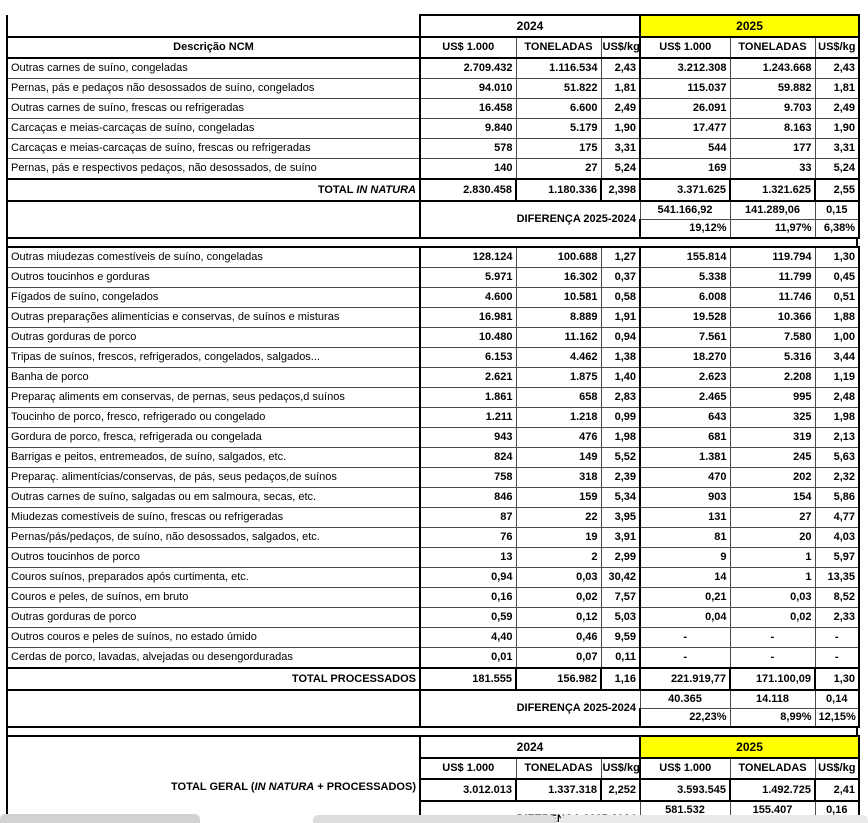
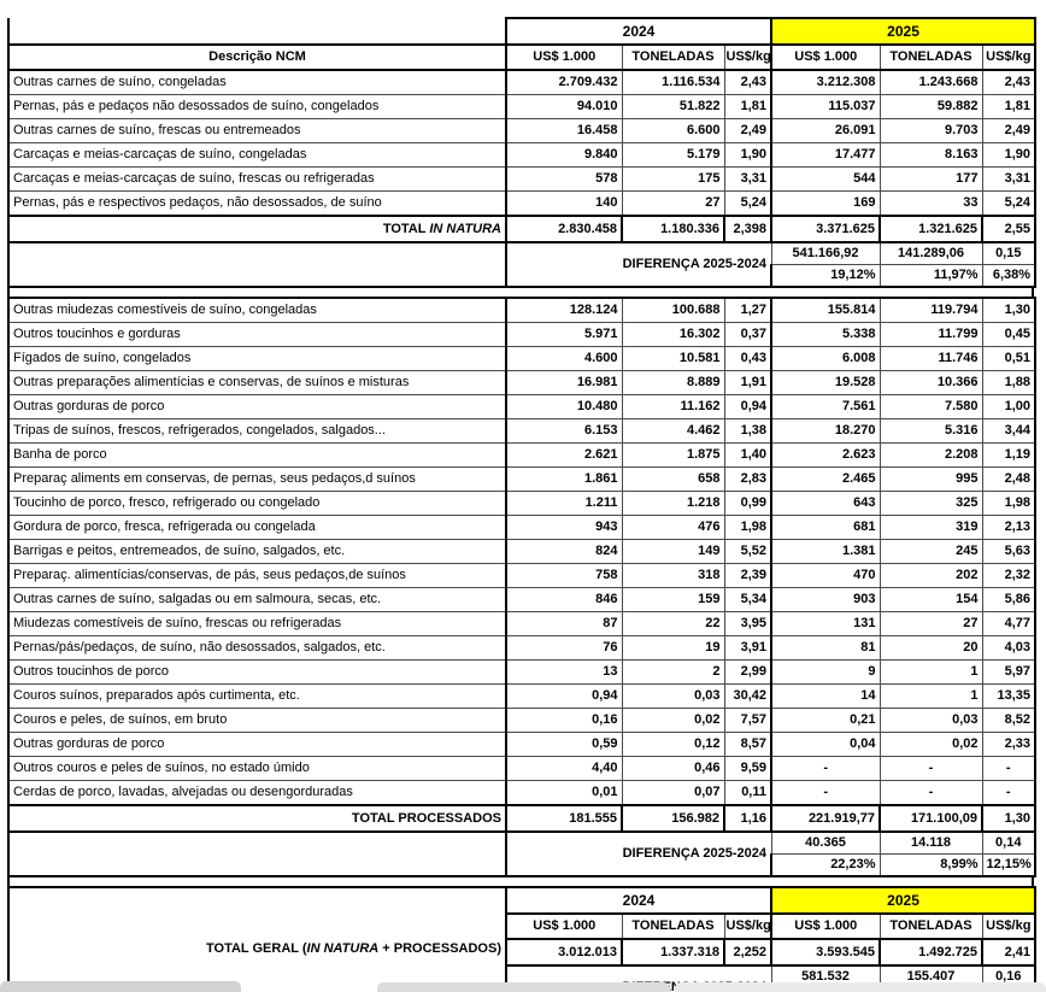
  	2024	2025
  Descrição NCM	US$ 1.000	TONELADAS	US$/kg	US$ 1.000	TONELADAS	US$/kg
  Outras carnes de suíno, congeladas	2.709.432	1.116.534	2,43	3.212.308	1.243.668	2,43
  Pernas, pás e pedaços não desossados de suíno, congelados	94.010	51.822	1,81	115.037	59.882	1,81
- Outras carnes de suíno, frescas ou refrigeradas	16.458	6.600	2,49	26.091	9.703	2,49
+ Outras carnes de suíno, frescas ou entremeados	16.458	6.600	2,49	26.091	9.703	2,49
  Carcaças e meias-carcaças de suíno, congeladas	9.840	5.179	1,90	17.477	8.163	1,90
  Carcaças e meias-carcaças de suíno, frescas ou refrigeradas	578	175	3,31	544	177	3,31
  Pernas, pás e respectivos pedaços, não desossados, de suíno	140	27	5,24	169	33	5,24
  TOTAL IN NATURA	2.830.458	1.180.336	2,398	3.371.625	1.321.625	2,55
  	DIFERENÇA 2025-2024	541.166,92	141.289,06	0,15
  19,12%	11,97%	6,38%
  Outras miudezas comestíveis de suíno, congeladas	128.124	100.688	1,27	155.814	119.794	1,30
  Outros toucinhos e gorduras	5.971	16.302	0,37	5.338	11.799	0,45
- Fígados de suíno, congelados	4.600	10.581	0,58	6.008	11.746	0,51
+ Fígados de suíno, congelados	4.600	10.581	0,43	6.008	11.746	0,51
  Outras preparações alimentícias e conservas, de suínos e misturas	16.981	8.889	1,91	19.528	10.366	1,88
  Outras gorduras de porco	10.480	11.162	0,94	7.561	7.580	1,00
  Tripas de suínos, frescos, refrigerados, congelados, salgados...	6.153	4.462	1,38	18.270	5.316	3,44
  Banha de porco	2.621	1.875	1,40	2.623	2.208	1,19
  Preparaç aliments em conservas, de pernas, seus pedaços,d suínos	1.861	658	2,83	2.465	995	2,48
  Toucinho de porco, fresco, refrigerado ou congelado	1.211	1.218	0,99	643	325	1,98
  Gordura de porco, fresca, refrigerada ou congelada	943	476	1,98	681	319	2,13
  Barrigas e peitos, entremeados, de suíno, salgados, etc.	824	149	5,52	1.381	245	5,63
  Preparaç. alimentícias/conservas, de pás, seus pedaços,de suínos	758	318	2,39	470	202	2,32
  Outras carnes de suíno, salgadas ou em salmoura, secas, etc.	846	159	5,34	903	154	5,86
  Miudezas comestíveis de suíno, frescas ou refrigeradas	87	22	3,95	131	27	4,77
  Pernas/pás/pedaços, de suíno, não desossados, salgados, etc.	76	19	3,91	81	20	4,03
  Outros toucinhos de porco	13	2	2,99	9	1	5,97
  Couros suínos, preparados após curtimenta, etc.	0,94	0,03	30,42	14	1	13,35
  Couros e peles, de suínos, em bruto	0,16	0,02	7,57	0,21	0,03	8,52
- Outras gorduras de porco	0,59	0,12	5,03	0,04	0,02	2,33
+ Outras gorduras de porco	0,59	0,12	8,57	0,04	0,02	2,33
  Outros couros e peles de suínos, no estado úmido	4,40	0,46	9,59	-	-	-
  Cerdas de porco, lavadas, alvejadas ou desengorduradas	0,01	0,07	0,11	-	-	-
  TOTAL PROCESSADOS	181.555	156.982	1,16	221.919,77	171.100,09	1,30
  	DIFERENÇA 2025-2024	40.365	14.118	0,14
  22,23%	8,99%	12,15%
  TOTAL GERAL (IN NATURA + PROCESSADOS)	2024	2025
  US$ 1.000	TONELADAS	US$/kg	US$ 1.000	TONELADAS	US$/kg
  3.012.013	1.337.318	2,252	3.593.545	1.492.725	2,41
